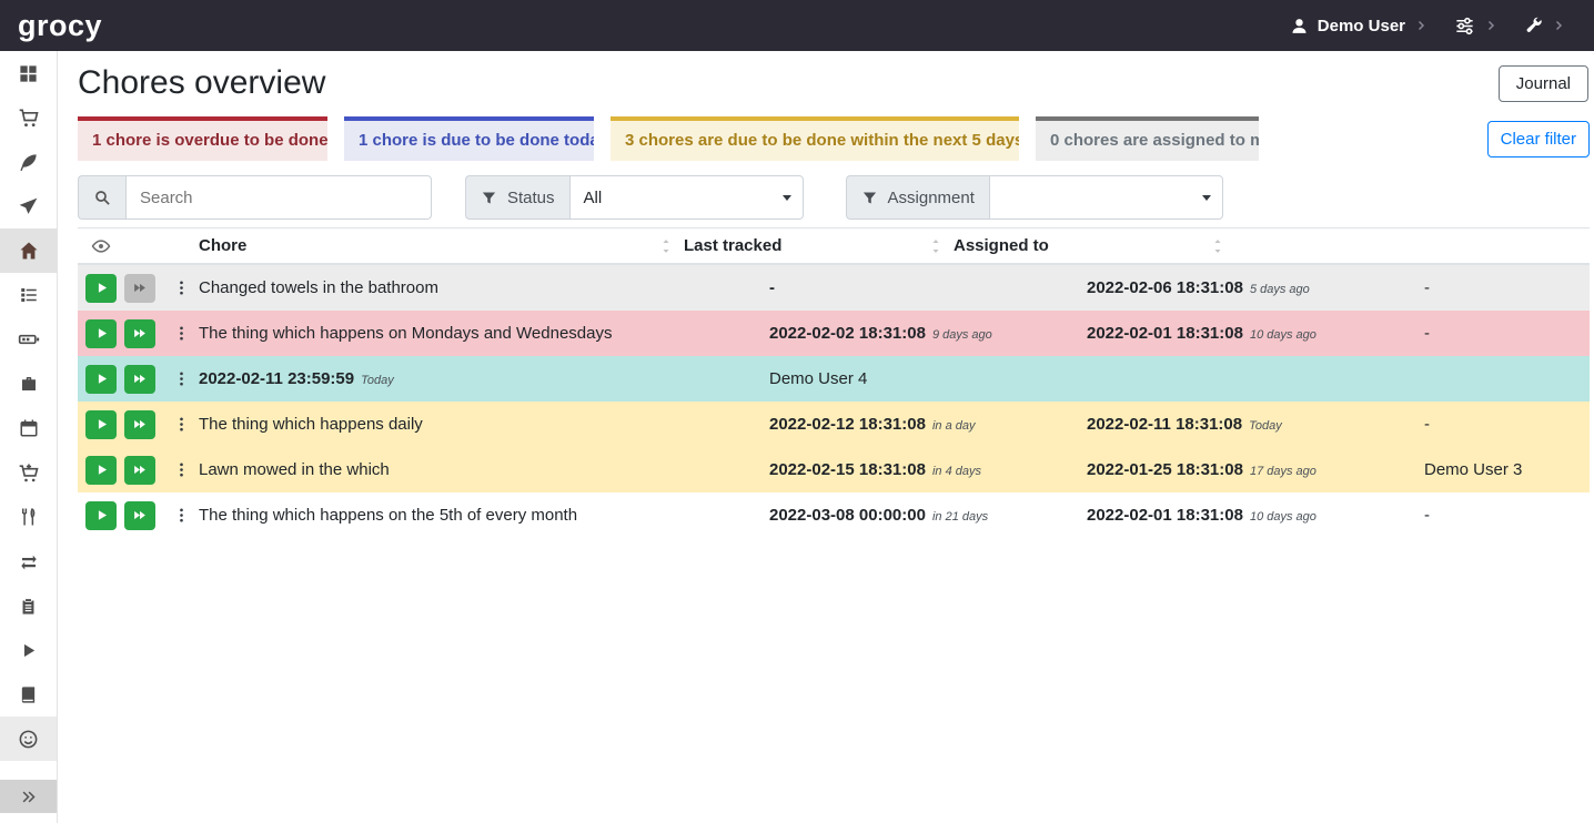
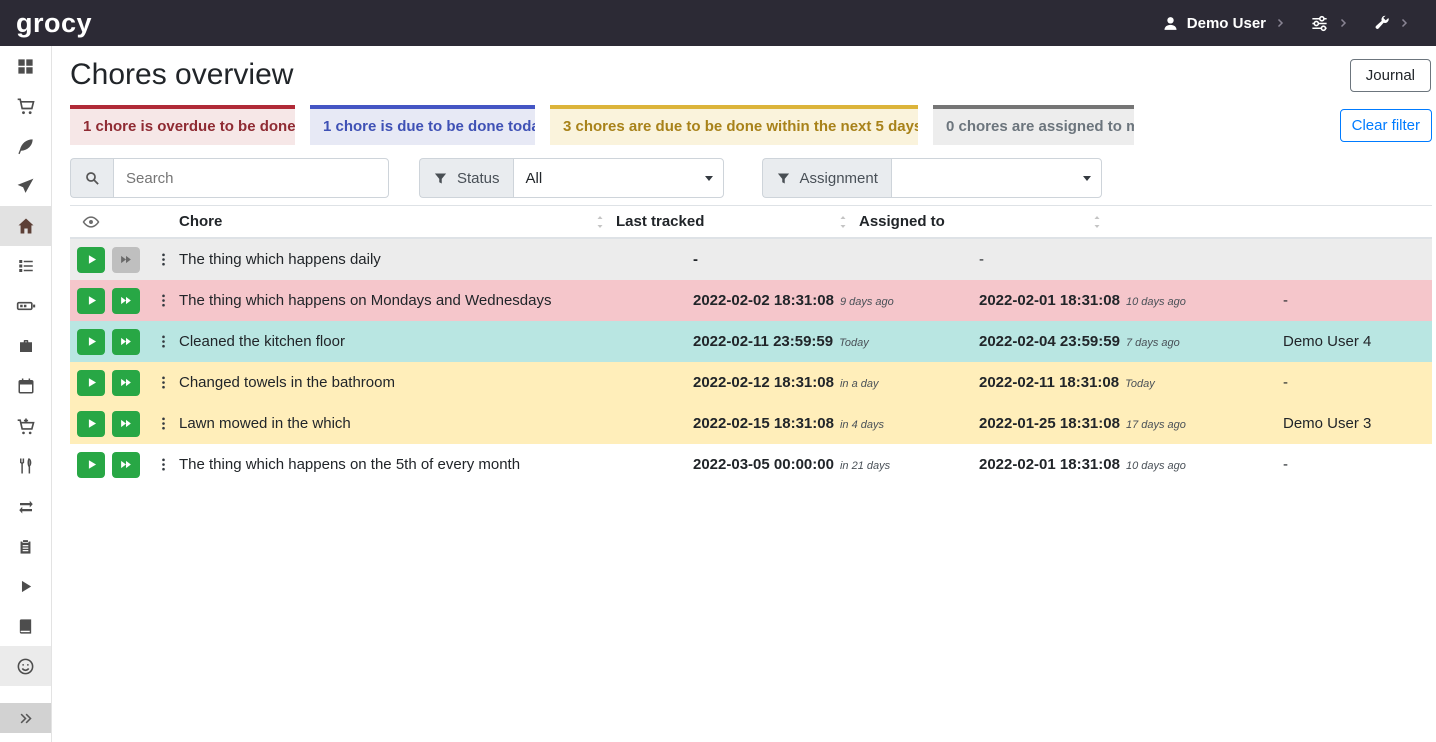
  grocy
  Demo User
  Chores overview
  Journal
  1 chore is overdue to be done
  1 chore is due to be done tod
  3 chores are due to be done within the next 5 day
  0 chores are assigned to m
  Clear filter
  Search
  Status
  All
  Assignment
  Chore
  Last tracked
  Assigned to
- Changed towels in the bathroom
+ The thing which happens daily
  -
- 2022-02-06 18:31:08 5 days ago
  -
  The thing which happens on Mondays and Wednesdays
  2022-02-02 18:31:08 9 days ago
  2022-02-01 18:31:08 10 days ago
  -
+ Cleaned the kitchen floor
  2022-02-11 23:59:59 Today
+ 2022-02-04 23:59:59 7 days ago
  Demo User 4
- The thing which happens daily
+ Changed towels in the bathroom
  2022-02-12 18:31:08 in a day
  2022-02-11 18:31:08 Today
  -
  Lawn mowed in the which
  2022-02-15 18:31:08 in 4 days
  2022-01-25 18:31:08 17 days ago
  Demo User 3
  The thing which happens on the 5th of every month
- 2022-03-08 00:00:00 in 21 days
+ 2022-03-05 00:00:00 in 21 days
  2022-02-01 18:31:08 10 days ago
  -
